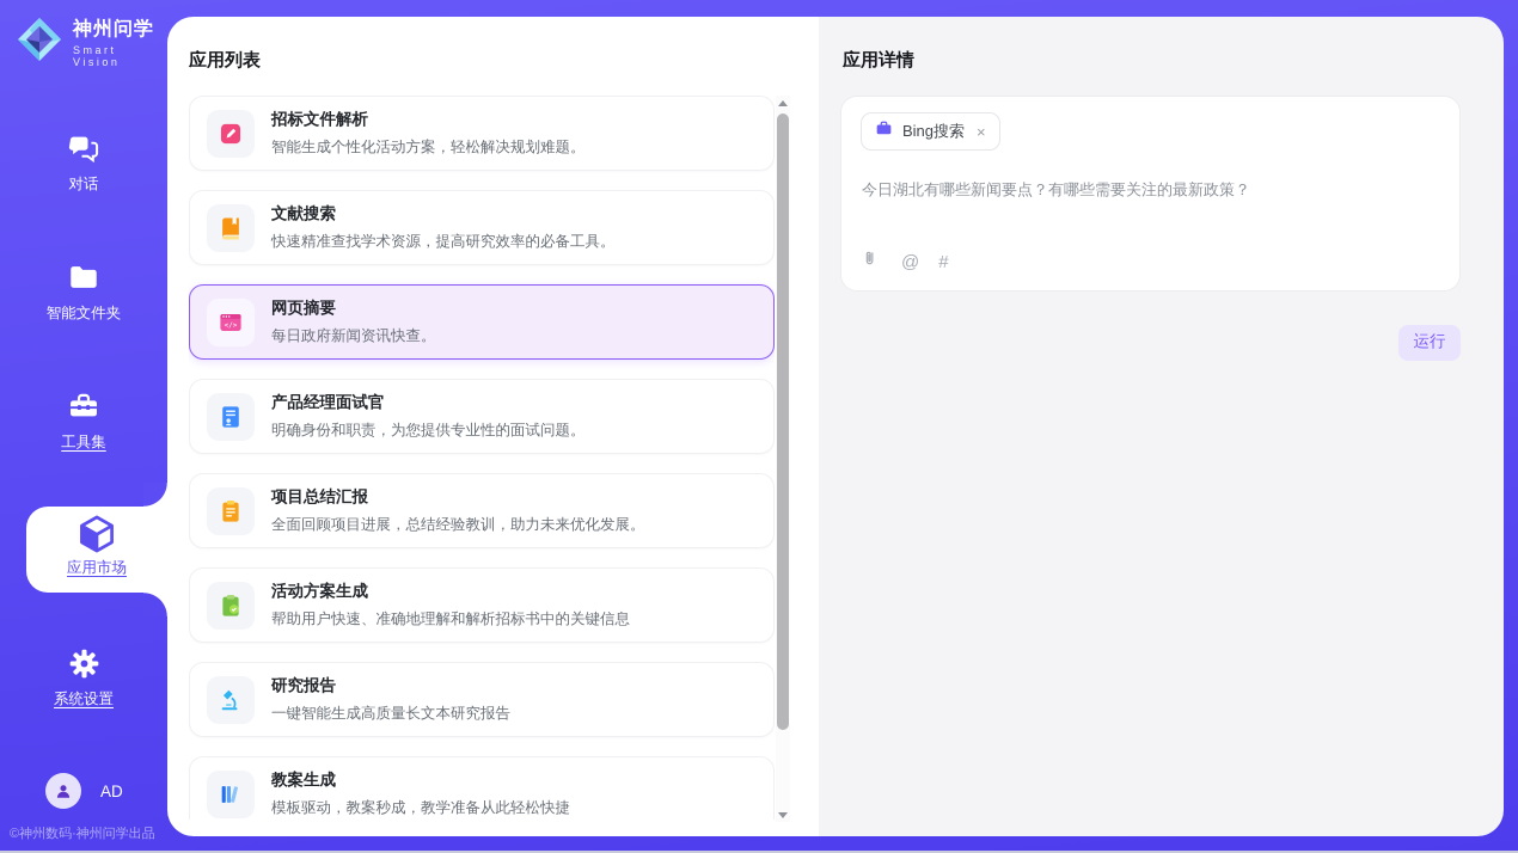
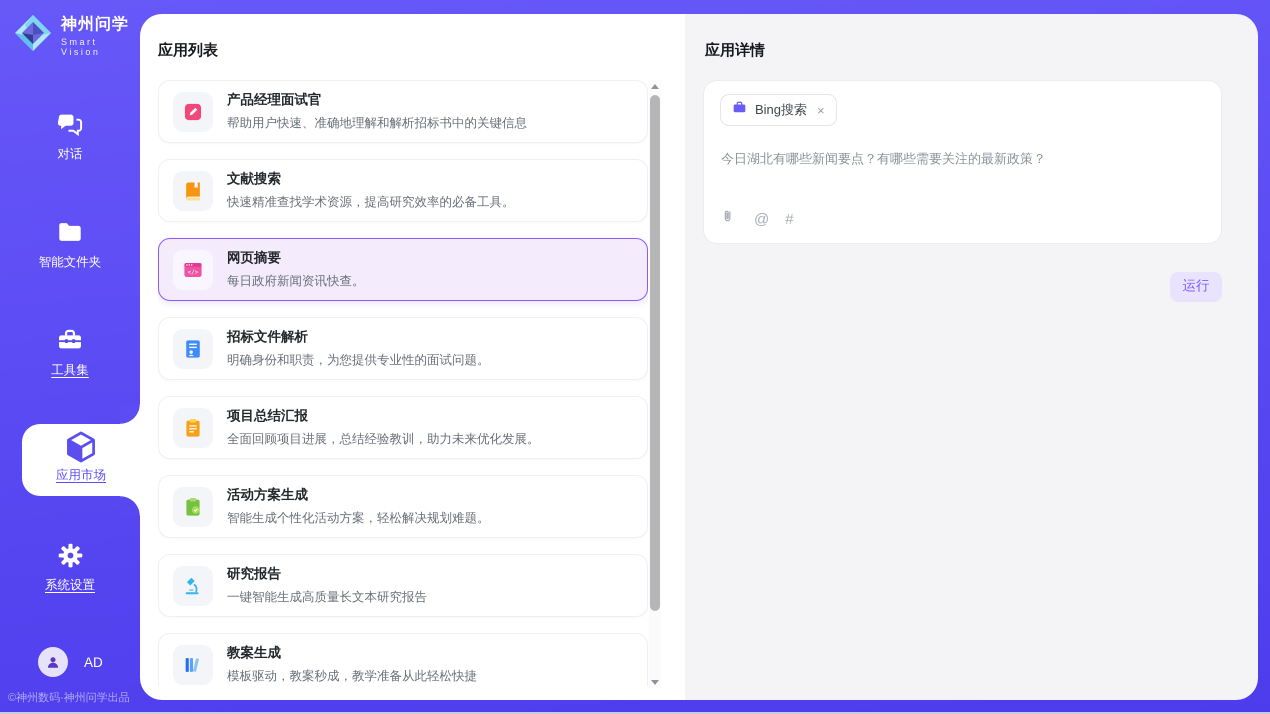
  神州问学
  Smart Vision
  对话
  智能文件夹
  工具集
  应用市场
  系统设置
  AD
  ©神州数码·神州问学出品
  应用列表
- 招标文件解析
+ 产品经理面试官
- 智能生成个性化活动方案，轻松解决规划难题。
+ 帮助用户快速、准确地理解和解析招标书中的关键信息
  文献搜索
  快速精准查找学术资源，提高研究效率的必备工具。
  网页摘要
  每日政府新闻资讯快查。
- 产品经理面试官
+ 招标文件解析
  明确身份和职责，为您提供专业性的面试问题。
  项目总结汇报
  全面回顾项目进展，总结经验教训，助力未来优化发展。
  活动方案生成
- 帮助用户快速、准确地理解和解析招标书中的关键信息
+ 智能生成个性化活动方案，轻松解决规划难题。
  研究报告
  一键智能生成高质量长文本研究报告
  教案生成
  模板驱动，教案秒成，教学准备从此轻松快捷
  应用详情
  Bing搜索
  ×
  今日湖北有哪些新闻要点？有哪些需要关注的最新政策？
  @
  #
  运行
